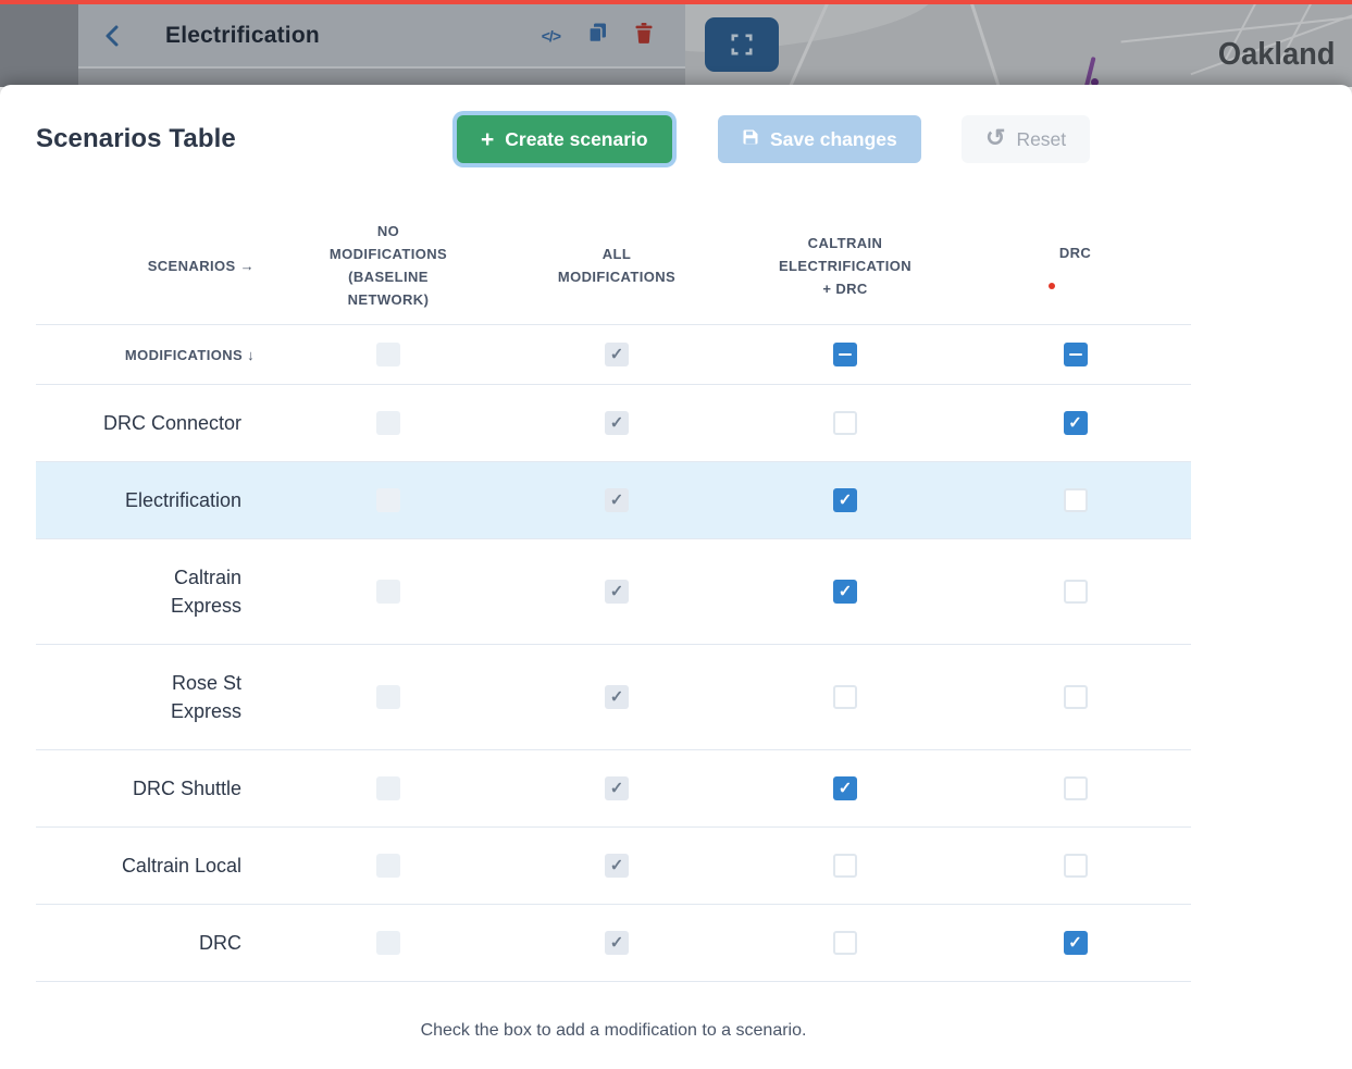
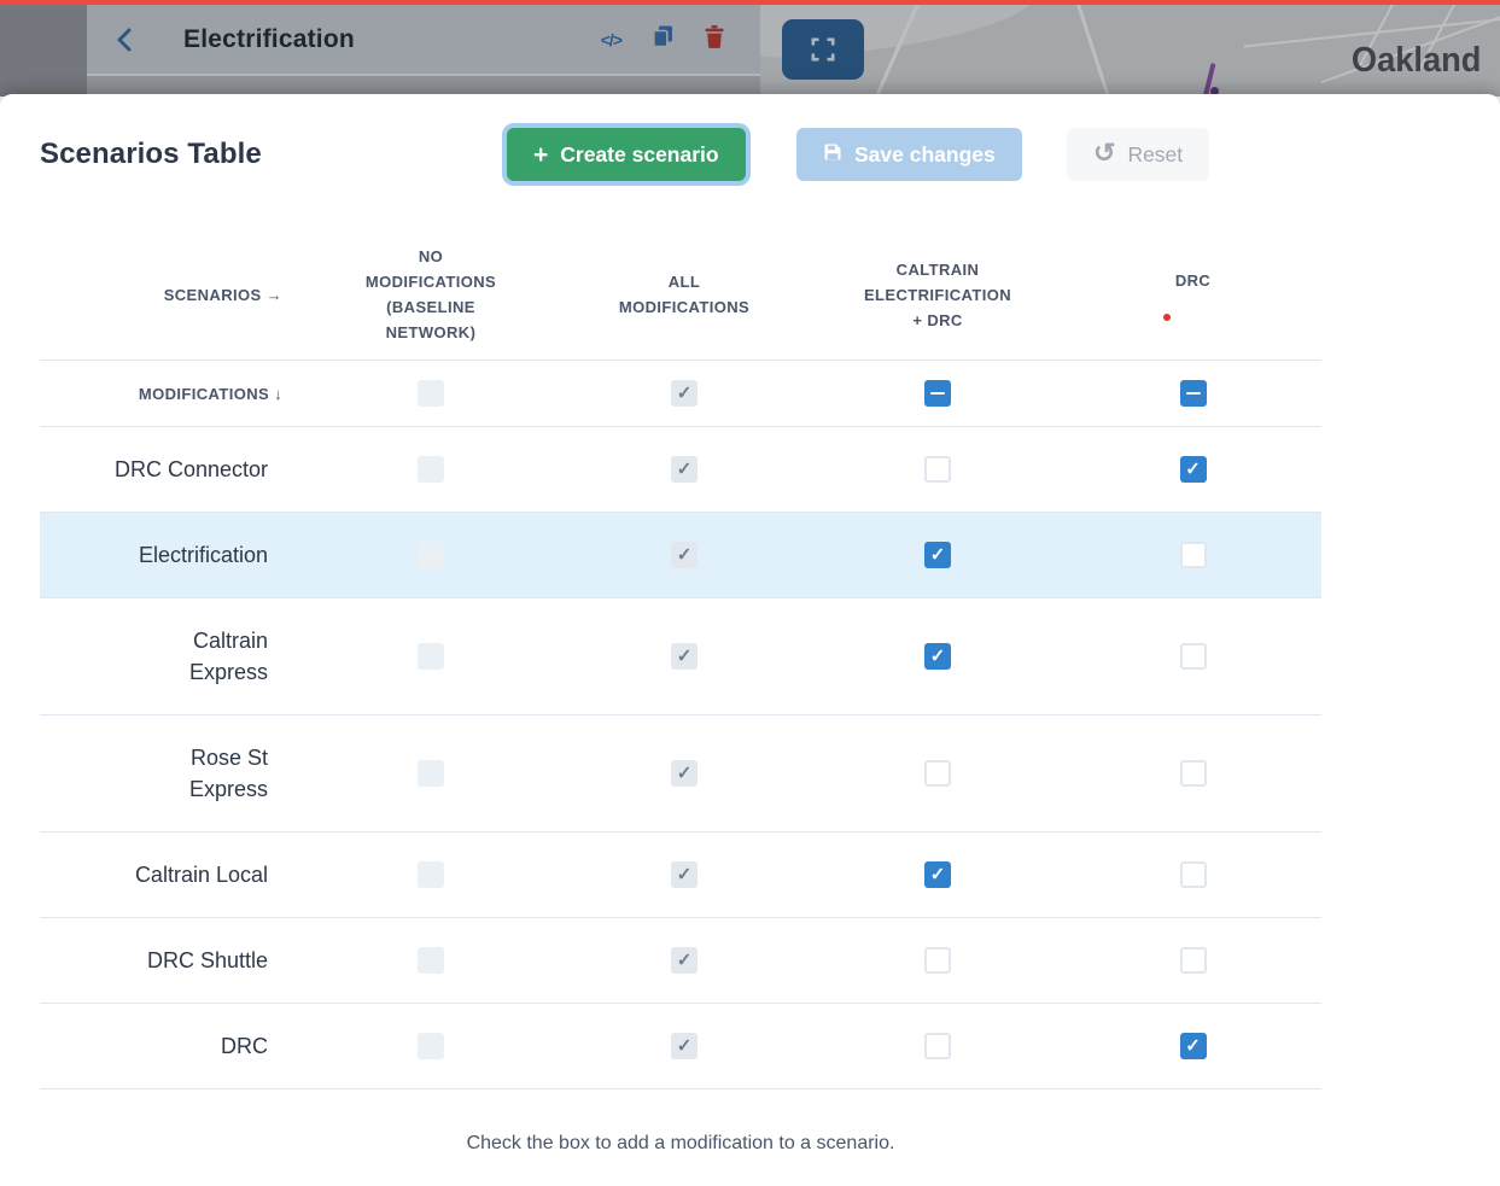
  Oakland
  Electrification
  </>
  Scenarios Table
  +
  Create scenario
  Save changes
  ↺
  Reset
  SCENARIOS →
  NO
  MODIFICATIONS
  (BASELINE
  NETWORK)
  ALL
  MODIFICATIONS
  CALTRAIN
  ELECTRIFICATION
  + DRC
  DRC
  MODIFICATIONS ↓
  ✓
  DRC Connector
  ✓
  ✓
  Electrification
  ✓
  ✓
  Caltrain
  Express
  ✓
  ✓
  Rose St
  Express
  ✓
- DRC Shuttle
+ Caltrain Local
  ✓
  ✓
- Caltrain Local
+ DRC Shuttle
  ✓
  DRC
  ✓
  ✓
  Check the box to add a modification to a scenario.
